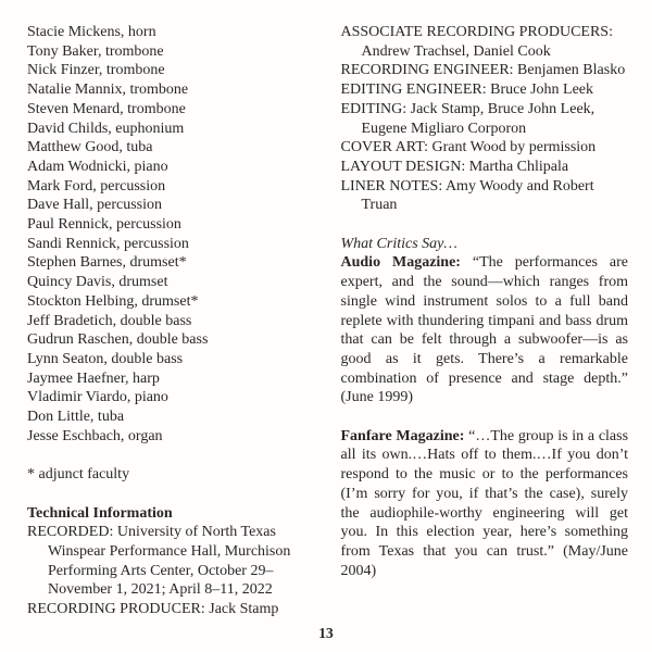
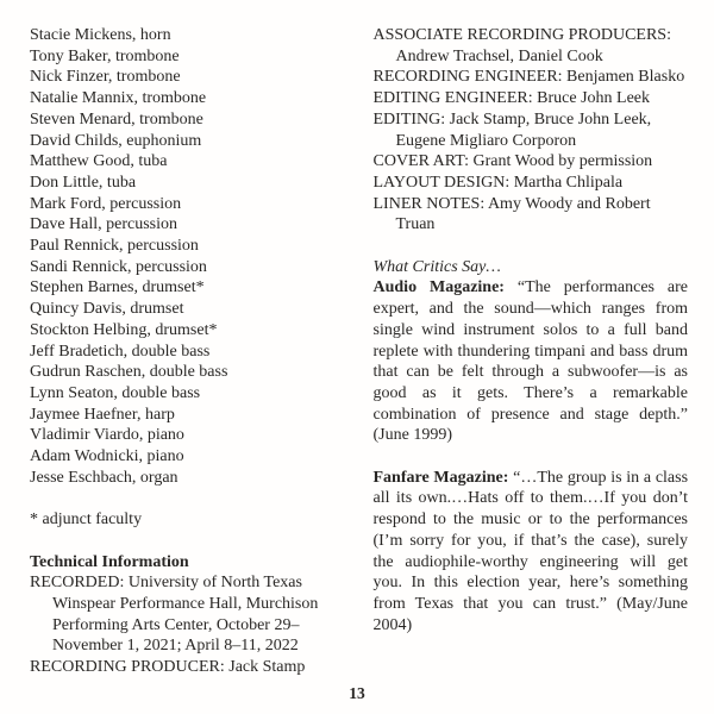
  Stacie Mickens, horn
  Tony Baker, trombone
  Nick Finzer, trombone
  Natalie Mannix, trombone
  Steven Menard, trombone
  David Childs, euphonium
  Matthew Good, tuba
- Adam Wodnicki, piano
+ Don Little, tuba
  Mark Ford, percussion
  Dave Hall, percussion
  Paul Rennick, percussion
  Sandi Rennick, percussion
  Stephen Barnes, drumset*
  Quincy Davis, drumset
  Stockton Helbing, drumset*
  Jeff Bradetich, double bass
  Gudrun Raschen, double bass
  Lynn Seaton, double bass
  Jaymee Haefner, harp
  Vladimir Viardo, piano
- Don Little, tuba
+ Adam Wodnicki, piano
  Jesse Eschbach, organ
  * adjunct faculty
  Technical Information
  RECORDED: University of North Texas Winspear Performance Hall, Murchison Performing Arts Center, October 29–November 1, 2021; April 8–11, 2022
  RECORDING PRODUCER: Jack Stamp
  ASSOCIATE RECORDING PRODUCERS: Andrew Trachsel, Daniel Cook
  RECORDING ENGINEER: Benjamen Blasko
  EDITING ENGINEER: Bruce John Leek
  EDITING: Jack Stamp, Bruce John Leek, Eugene Migliaro Corporon
  COVER ART: Grant Wood by permission
  LAYOUT DESIGN: Martha Chlipala
  LINER NOTES: Amy Woody and Robert Truan
  What Critics Say…
  Audio Magazine: “The performances are expert, and the sound—which ranges from single wind instrument solos to a full band replete with thundering timpani and bass drum that can be felt through a subwoofer—is as good as it gets. There’s a remarkable combination of presence and stage depth.” (June 1999)
  Fanfare Magazine: “…The group is in a class all its own.…Hats off to them.…If you don’t respond to the music or to the performances (I’m sorry for you, if that’s the case), surely the audiophile-worthy engineering will get you. In this election year, here’s something from Texas that you can trust.” (May/June 2004)
  13
